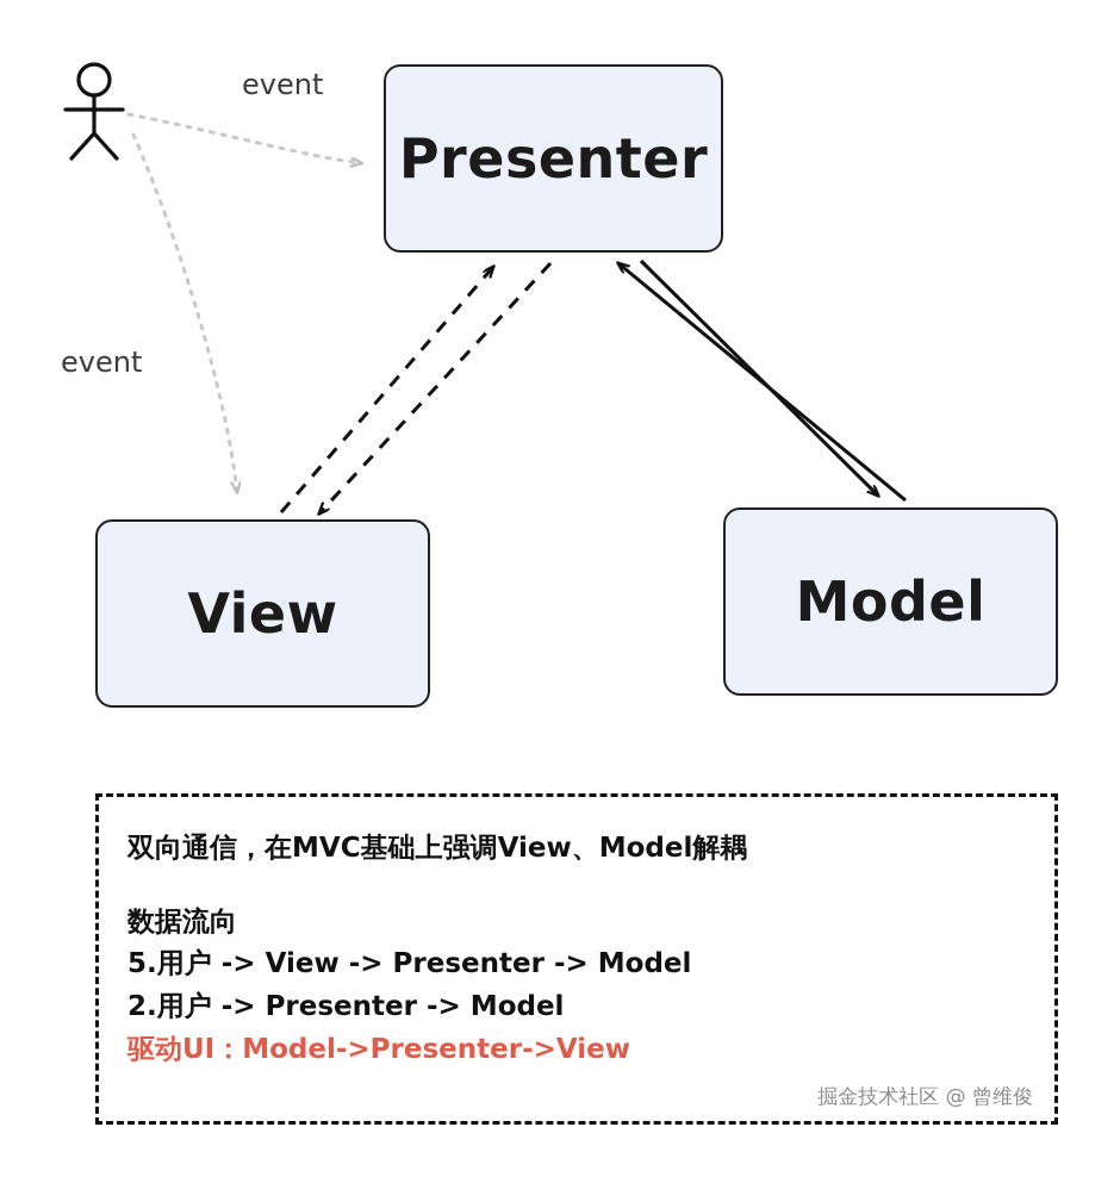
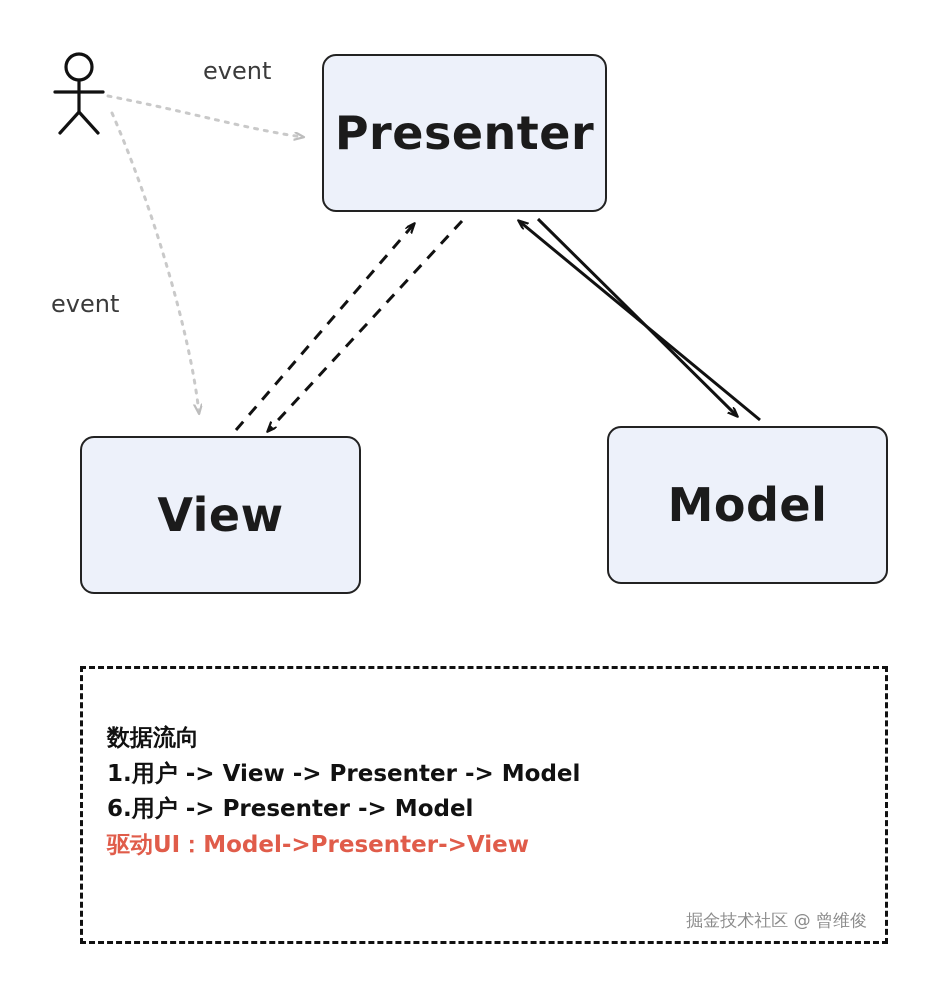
  Presenter
  View
  Model
  event
  event
- 双向通信，在MVC基础上强调View、Model解耦
  数据流向
- 5.用户 -> View -> Presenter -> Model
+ 1.用户 -> View -> Presenter -> Model
- 2.用户 -> Presenter -> Model
+ 6.用户 -> Presenter -> Model
  驱动UI：Model->Presenter->View
  掘金技术社区 @ 曾维俊
